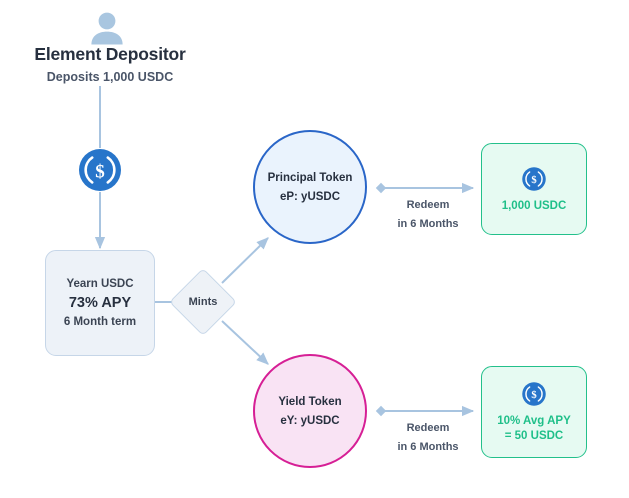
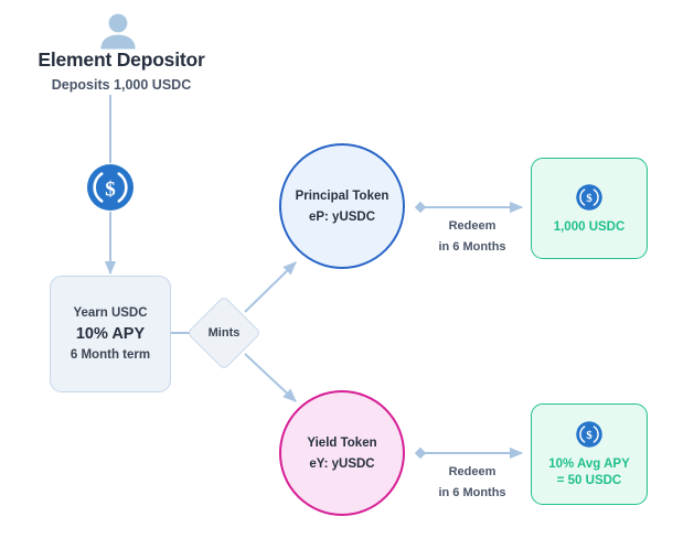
  Element Depositor
  Deposits 1,000 USDC
  $
  Yearn USDC
- 73% APY
+ 10% APY
  6 Month term
  Mints
  Principal Token
  eP: yUSDC
  Yield Token
  eY: yUSDC
  Redeem
  in 6 Months
  Redeem
  in 6 Months
  $
  1,000 USDC
  $
  10% Avg APY
  = 50 USDC
